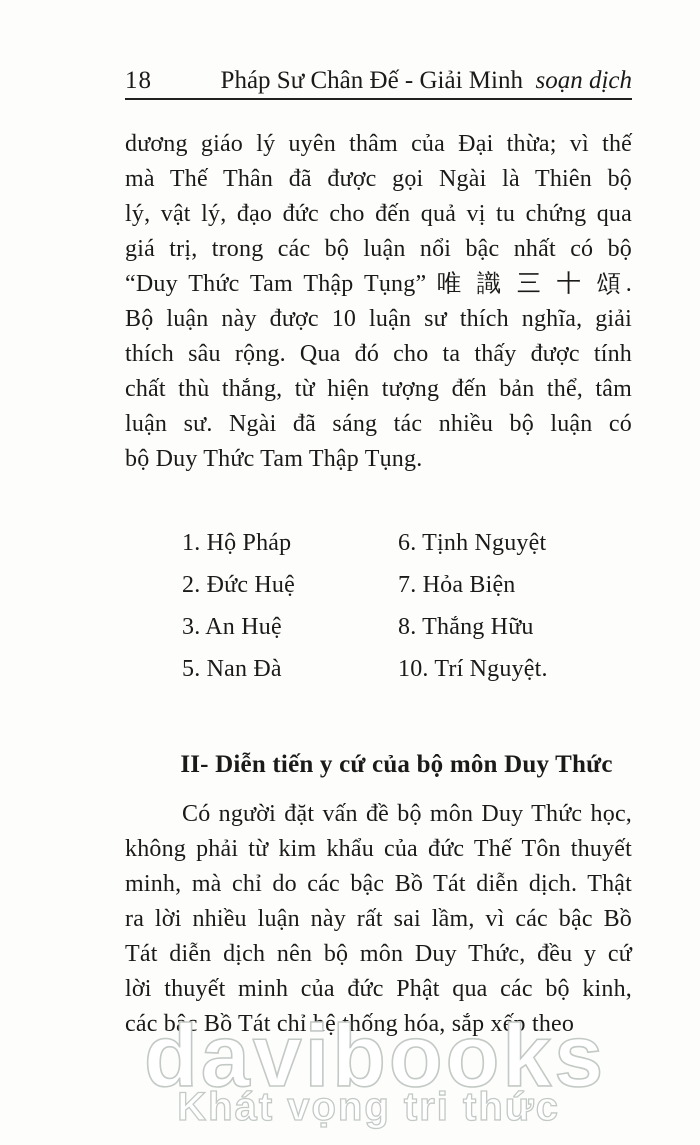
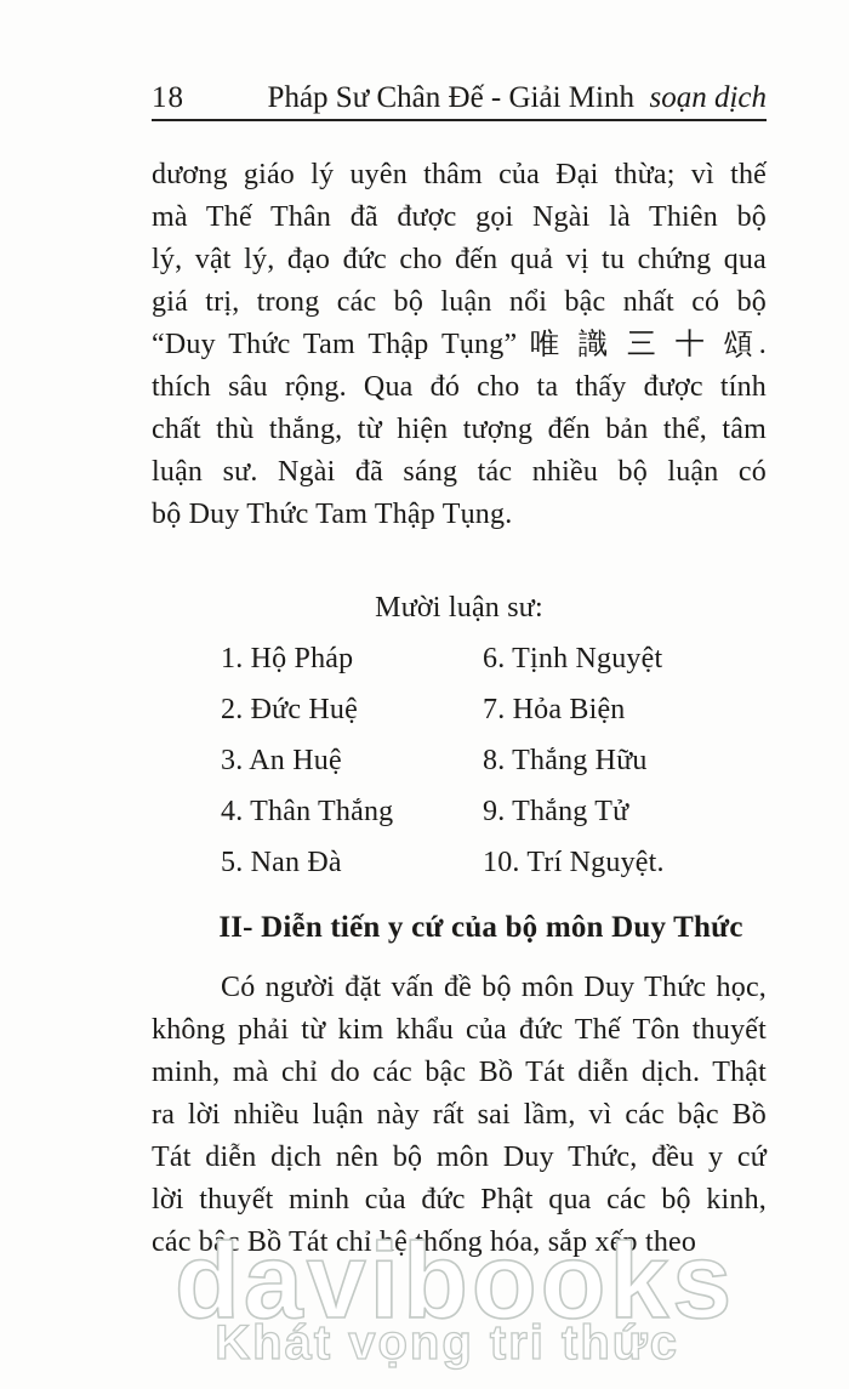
  18
  Pháp Sư Chân Đế - Giải Minh soạn dịch
  dương giáo lý uyên thâm của Đại thừa; vì thế
  mà Thế Thân đã được gọi Ngài là Thiên bộ
  lý, vật lý, đạo đức cho đến quả vị tu chứng qua
  giá trị, trong các bộ luận nổi bậc nhất có bộ
  “Duy Thức Tam Thập Tụng” 唯 識 三 十 頌.
- Bộ luận này được 10 luận sư thích nghĩa, giải
  thích sâu rộng. Qua đó cho ta thấy được tính
  chất thù thắng, từ hiện tượng đến bản thể, tâm
  luận sư. Ngài đã sáng tác nhiều bộ luận có
  bộ Duy Thức Tam Thập Tụng.
+ Mười luận sư:
  1. Hộ Pháp 6. Tịnh Nguyệt
  2. Đức Huệ 7. Hỏa Biện
  3. An Huệ 8. Thắng Hữu
+ 4. Thân Thắng 9. Thắng Tử
  5. Nan Đà 10. Trí Nguyệt.
  II- Diễn tiến y cứ của bộ môn Duy Thức
  Có người đặt vấn đề bộ môn Duy Thức học,
  không phải từ kim khẩu của đức Thế Tôn thuyết
  minh, mà chỉ do các bậc Bồ Tát diễn dịch. Thật
  ra lời nhiều luận này rất sai lầm, vì các bậc Bồ
  Tát diễn dịch nên bộ môn Duy Thức, đều y cứ
  lời thuyết minh của đức Phật qua các bộ kinh,
  các bậc Bồ Tát chỉ hệ thống hóa, sắp xếp theo
  davibooks
  Khát vọng tri thức
